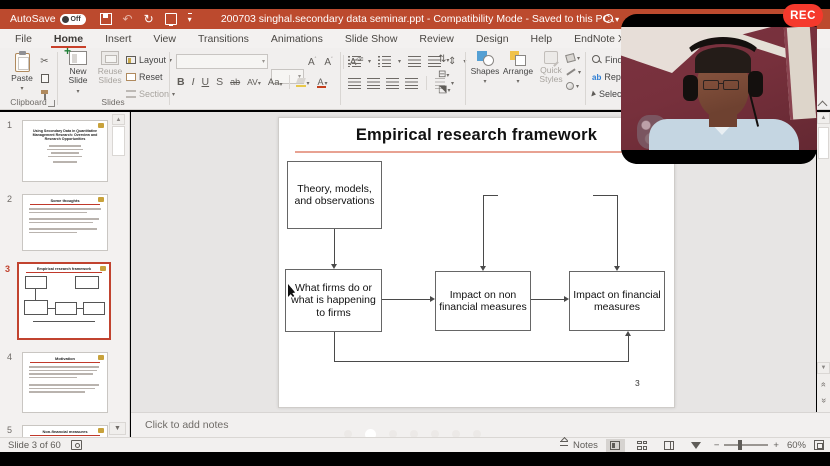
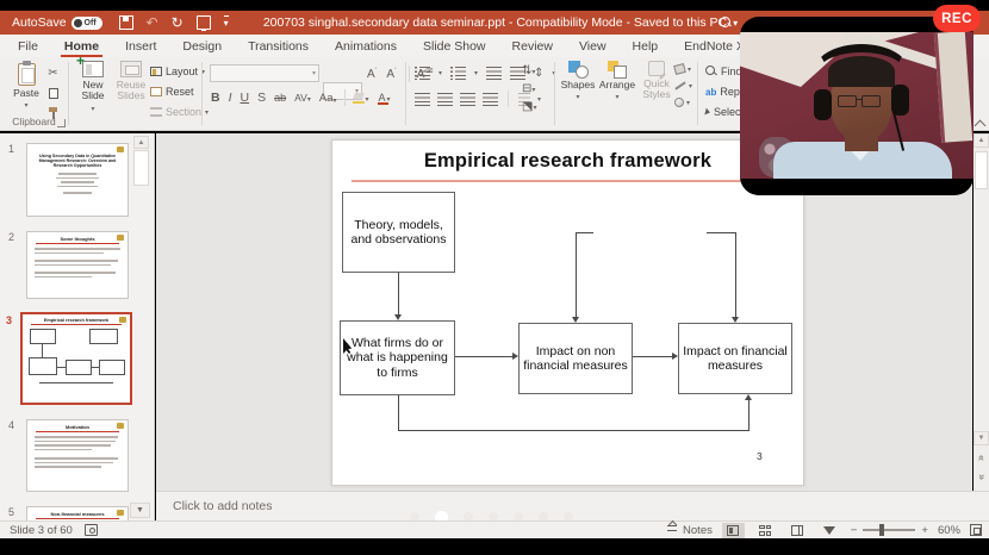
  AutoSave
  ↶
  ↻
  ▾
  200703 singhal.secondary data seminar.ppt - Compatibility Mode - Saved to this P
  ▾
  File
  Home
  Insert
- View
+ Design
  Transitions
  Animations
  Slide Show
  Review
- Design
+ View
  Help
  EndNote
  Paste
  ✂
  Clipboard
  New Slide
  Reuse Slides
  Layout
  Reset
  Section
- Slides
  B
  I
  U
  S
  ab
  AV
  Aa
  A
  ⇕
  Shapes
  Arrange
  Quick Styles
  Find
  ab
  Selec
  1
  2
  3
  4
  5
  Empirical research framework
  Theory, models, and observations
  What firms do or what is happening to firms
  Impact on non financial measures
  Impact on financial measures
  3
  Click to add notes
  Slide 3 of 60
  Notes
  −
  +
  60%
  REC
